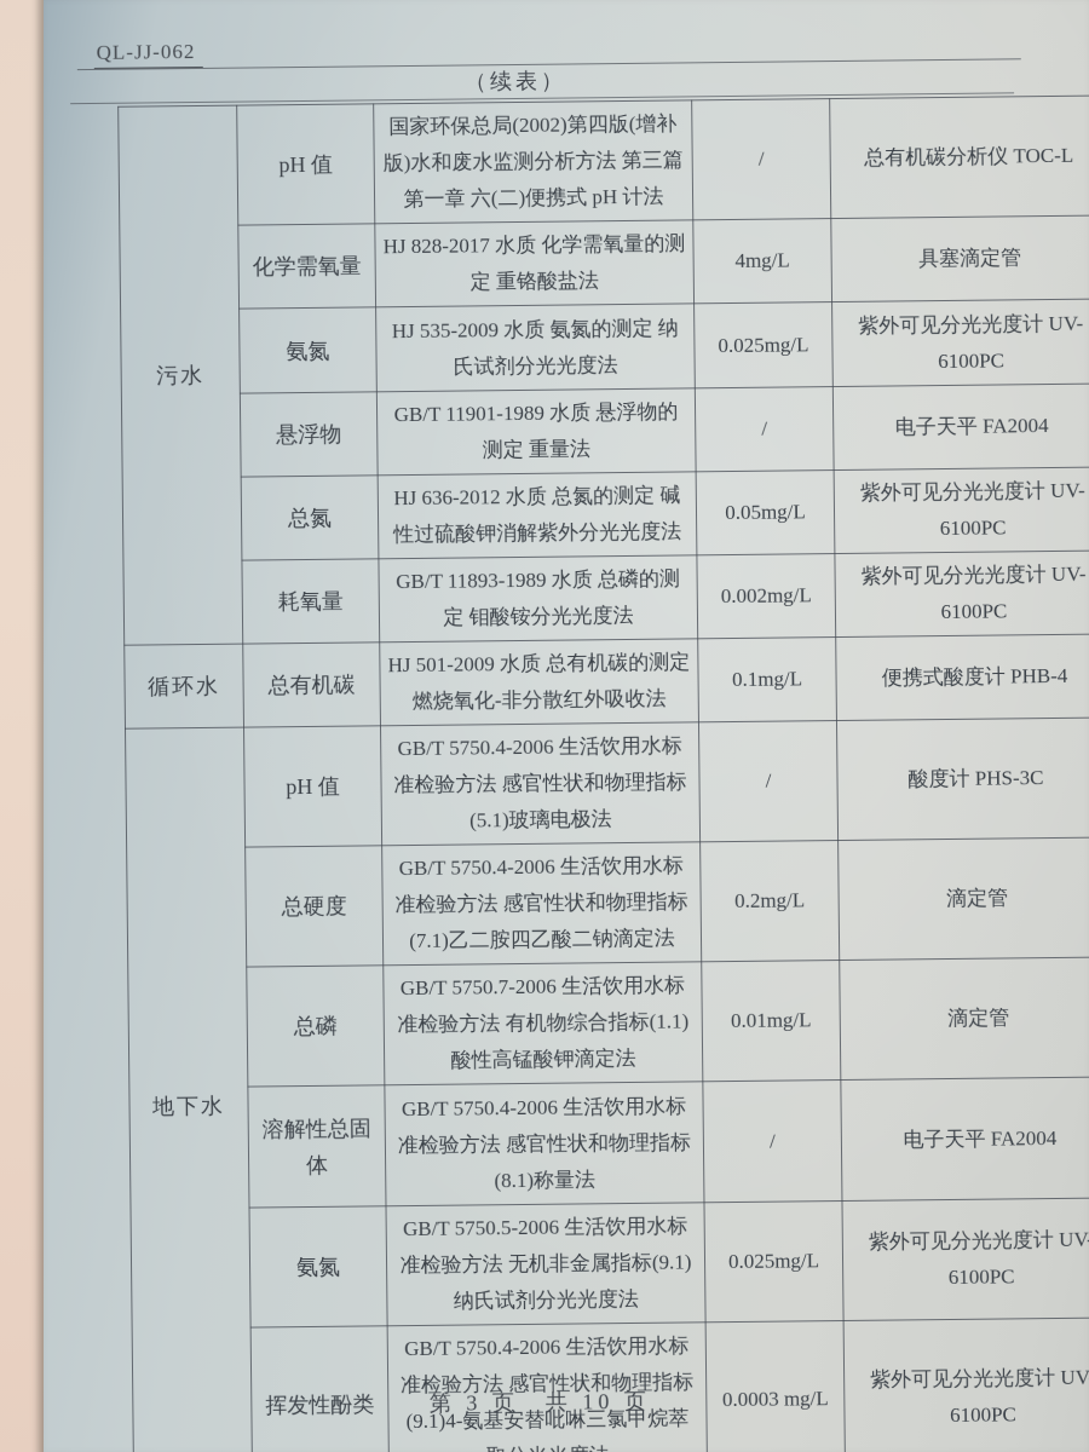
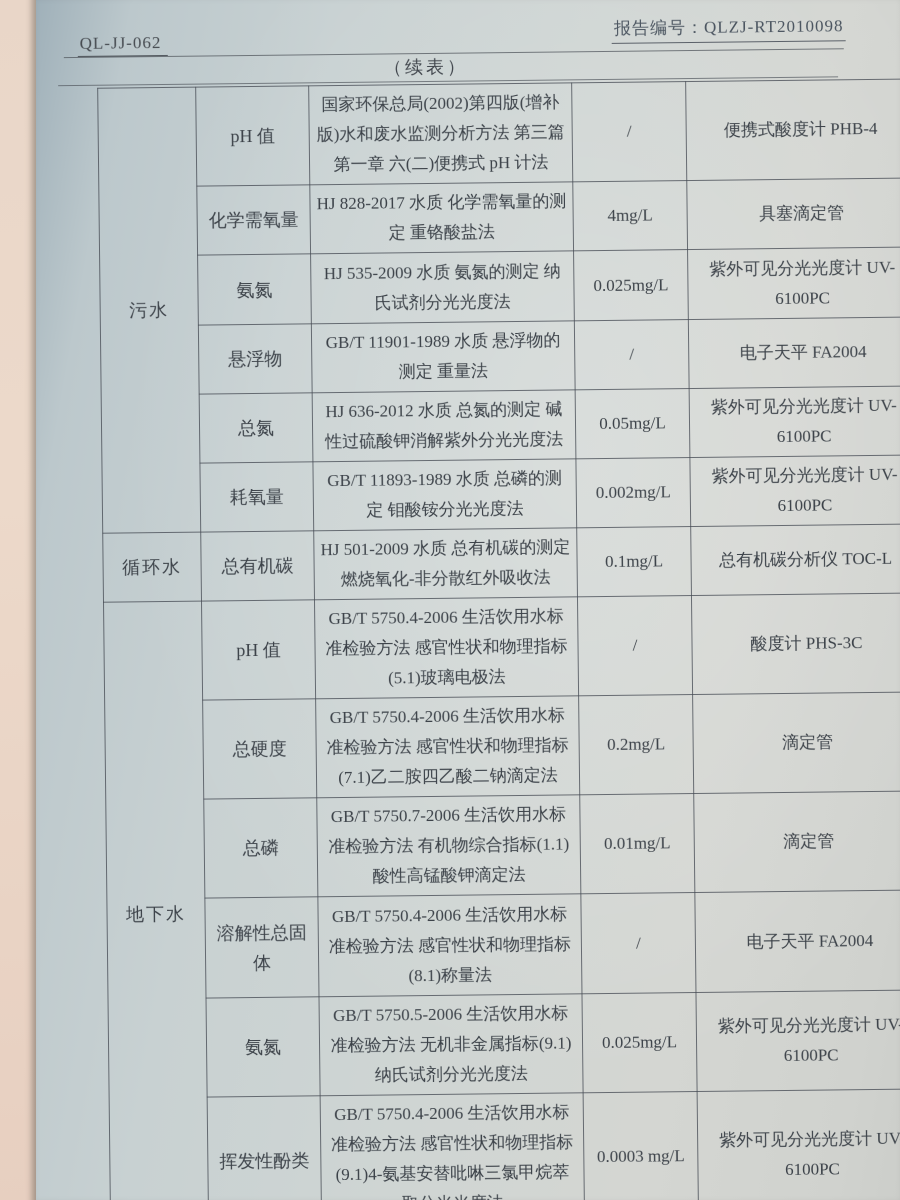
  QL-JJ-062
+ 报告编号：QLZJ-RT2010098
  （续表）
- 污水	pH 值	国家环保总局(2002)第四版(增补版)水和废水监测分析方法 第三篇 第一章 六(二)便携式 pH 计法	/	总有机碳分析仪 TOC-L
+ 污水	pH 值	国家环保总局(2002)第四版(增补版)水和废水监测分析方法 第三篇 第一章 六(二)便携式 pH 计法	/	便携式酸度计 PHB-4
  化学需氧量	HJ 828-2017 水质 化学需氧量的测定 重铬酸盐法	4mg/L	具塞滴定管
  氨氮	HJ 535-2009 水质 氨氮的测定 纳氏试剂分光光度法	0.025mg/L	紫外可见分光光度计 UV-6100PC
  悬浮物	GB/T 11901-1989 水质 悬浮物的测定 重量法	/	电子天平 FA2004
  总氮	HJ 636-2012 水质 总氮的测定 碱性过硫酸钾消解紫外分光光度法	0.05mg/L	紫外可见分光光度计 UV-6100PC
  耗氧量	GB/T 11893-1989 水质 总磷的测定 钼酸铵分光光度法	0.002mg/L	紫外可见分光光度计 UV-6100PC
- 循环水	总有机碳	HJ 501-2009 水质 总有机碳的测定 燃烧氧化-非分散红外吸收法	0.1mg/L	便携式酸度计 PHB-4
+ 循环水	总有机碳	HJ 501-2009 水质 总有机碳的测定 燃烧氧化-非分散红外吸收法	0.1mg/L	总有机碳分析仪 TOC-L
  地下水	pH 值	GB/T 5750.4-2006 生活饮用水标准检验方法 感官性状和物理指标(5.1)玻璃电极法	/	酸度计 PHS-3C
  总硬度	GB/T 5750.4-2006 生活饮用水标准检验方法 感官性状和物理指标(7.1)乙二胺四乙酸二钠滴定法	0.2mg/L	滴定管
  总磷	GB/T 5750.7-2006 生活饮用水标准检验方法 有机物综合指标(1.1)酸性高锰酸钾滴定法	0.01mg/L	滴定管
  溶解性总固体	GB/T 5750.4-2006 生活饮用水标准检验方法 感官性状和物理指标(8.1)称量法	/	电子天平 FA2004
  氨氮	GB/T 5750.5-2006 生活饮用水标准检验方法 无机非金属指标(9.1)纳氏试剂分光光度法	0.025mg/L	紫外可见分光光度计 UV6100PC
  挥发性酚类	GB/T 5750.4-2006 生活饮用水标准检验方法 感官性状和物理指标(9.1)4-氨基安替吡啉三氯甲烷萃	0.0003 mg/L	紫外可见分光光度计 UV6100PC
- 第 3 页 共 10 页
